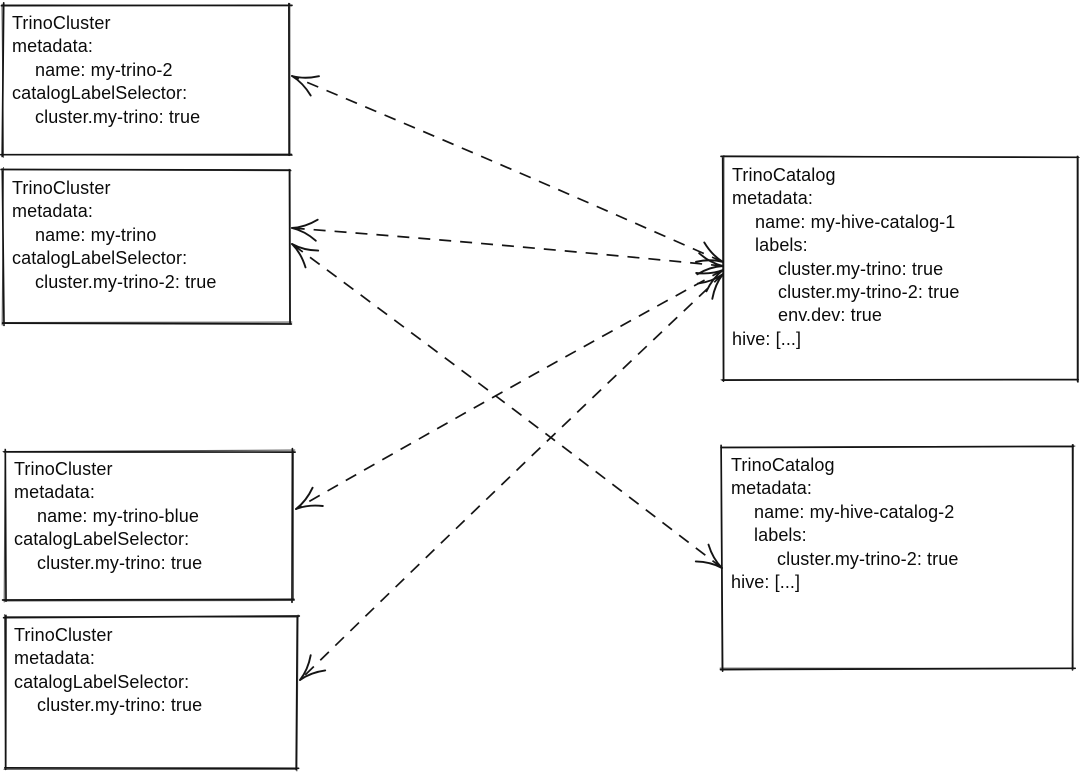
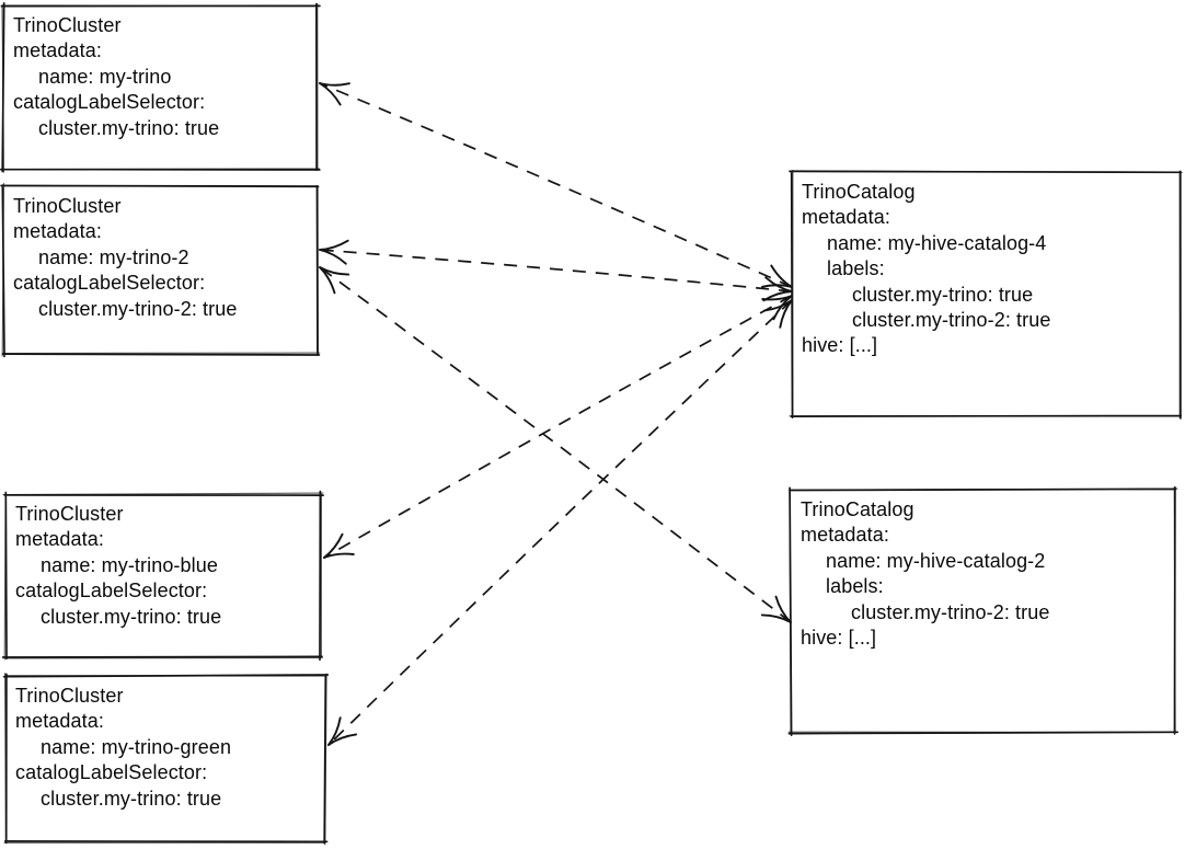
  TrinoCluster
  metadata:
- name: my-trino-2
+ name: my-trino
  catalogLabelSelector:
  cluster.my-trino: true
  TrinoCluster
  metadata:
- name: my-trino
+ name: my-trino-2
  catalogLabelSelector:
  cluster.my-trino-2: true
  TrinoCluster
  metadata:
  name: my-trino-blue
  catalogLabelSelector:
  cluster.my-trino: true
  TrinoCluster
  metadata:
+ name: my-trino-green
  catalogLabelSelector:
  cluster.my-trino: true
  TrinoCatalog
  metadata:
- name: my-hive-catalog-1
+ name: my-hive-catalog-4
  labels:
  cluster.my-trino: true
  cluster.my-trino-2: true
- env.dev: true
  hive: [...]
  TrinoCatalog
  metadata:
  name: my-hive-catalog-2
  labels:
  cluster.my-trino-2: true
  hive: [...]
